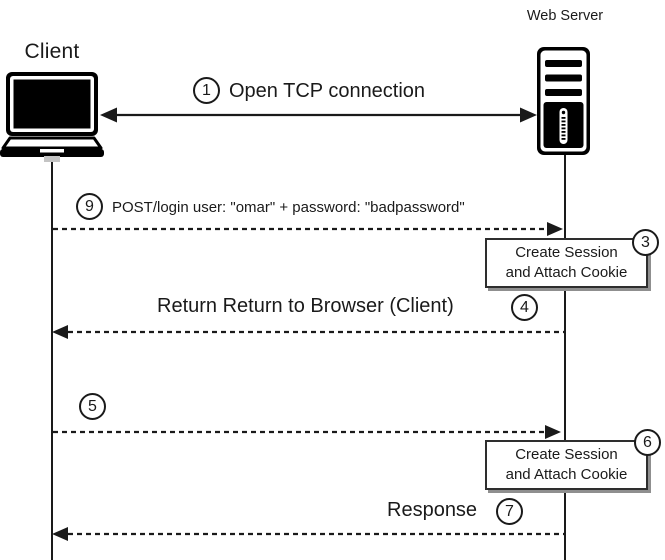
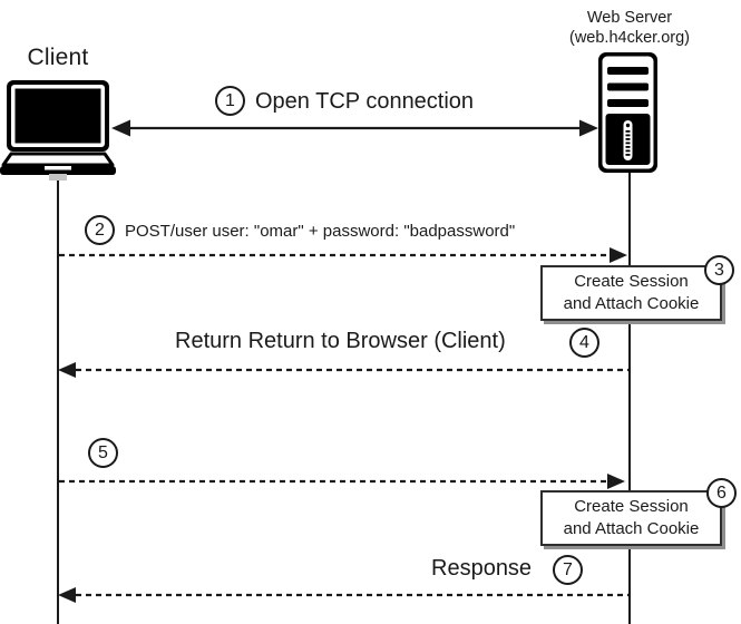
  Client
  Web Server
+ (web.h4cker.org)
  1
  Open TCP connection
- 9
+ 2
- POST/login user: "omar" + password: "badpassword"
+ POST/user user: "omar" + password: "badpassword"
  Create Session
  and Attach Cookie
  3
  Return Return to Browser (Client)
  4
  5
  Create Session
  and Attach Cookie
  6
  Response
  7
